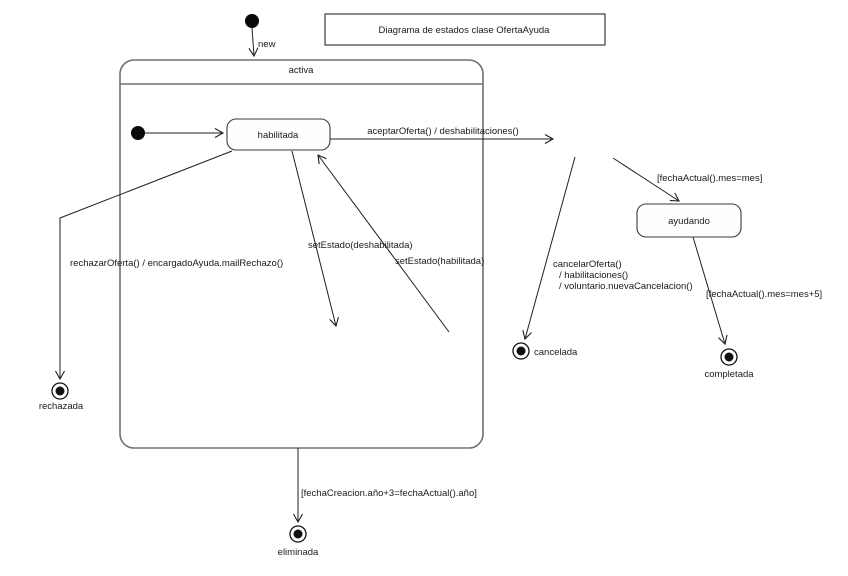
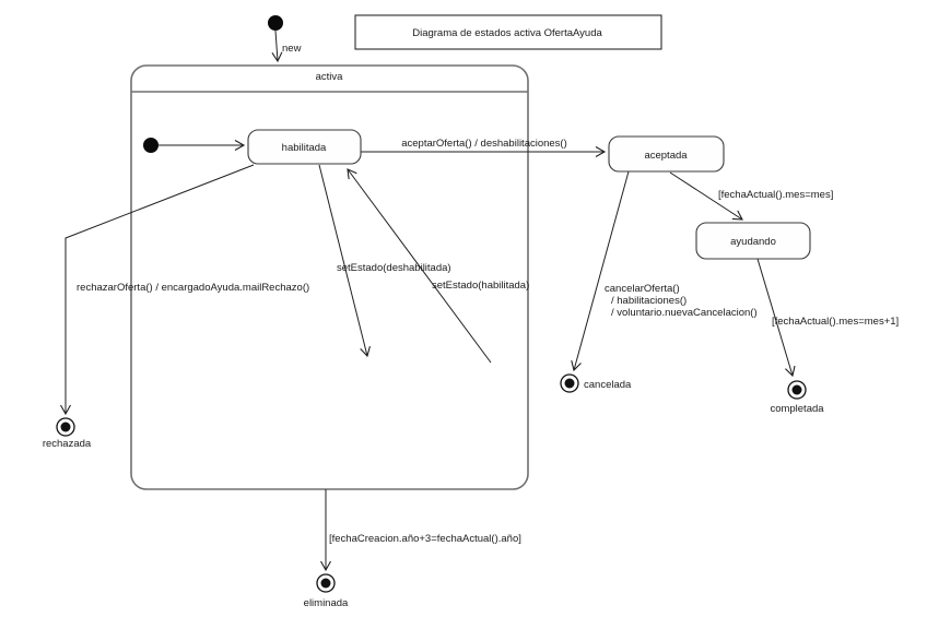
- Diagrama de estados clase OfertaAyuda
+ Diagrama de estados activa OfertaAyuda
  activa
  habilitada
+ aceptada
  ayudando
  rechazada
  cancelada
  completada
  eliminada
  new
  aceptarOferta() / deshabilitaciones()
  setEstado(deshabilitada)
  setEstado(habilitada)
  rechazarOferta() / encargadoAyuda.mailRechazo()
  [fechaActual().mes=mes]
  cancelarOferta()
  / habilitaciones()
  / voluntario.nuevaCancelacion()
- [fechaActual().mes=mes+5]
+ [fechaActual().mes=mes+1]
  [fechaCreacion.año+3=fechaActual().año]
